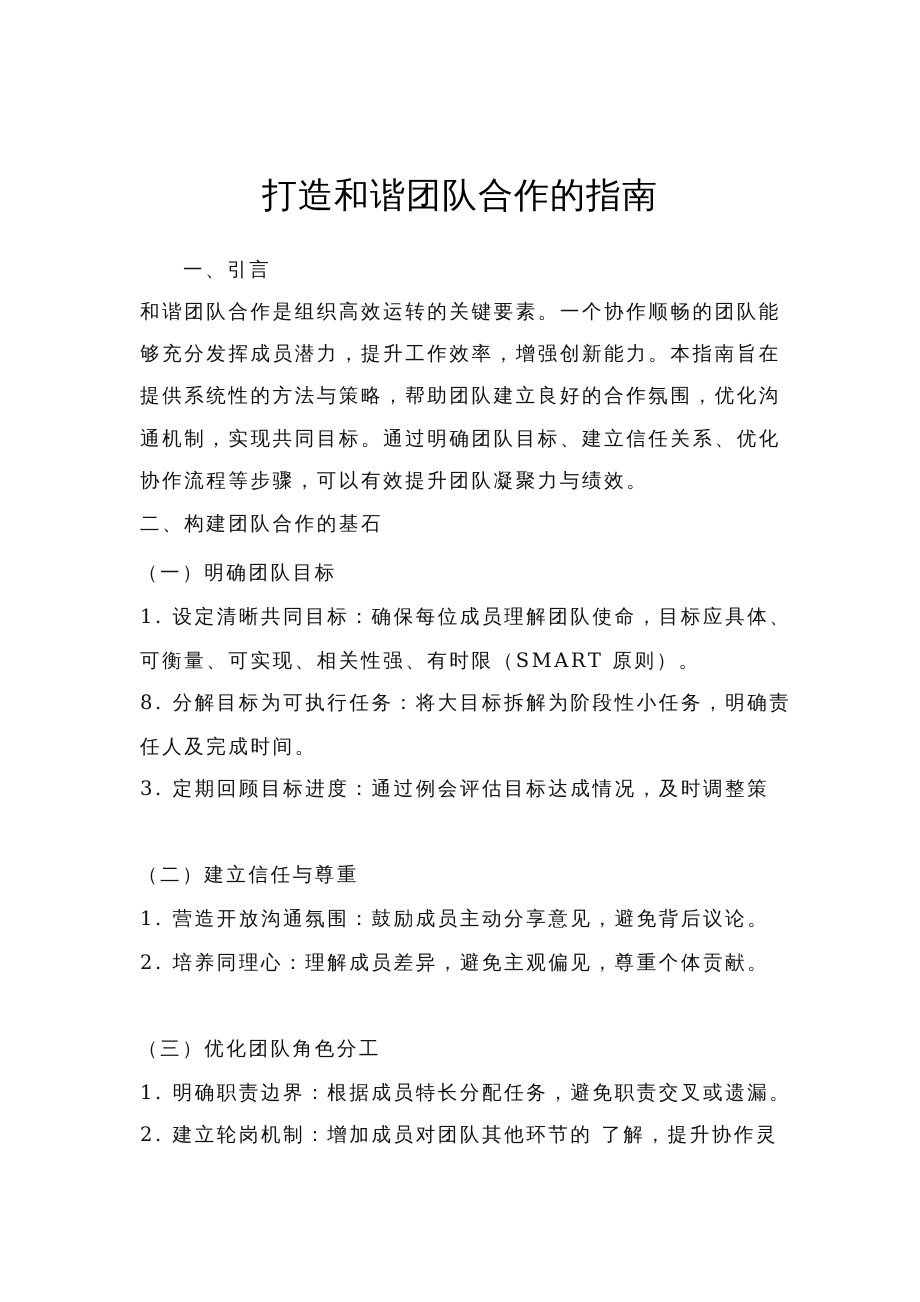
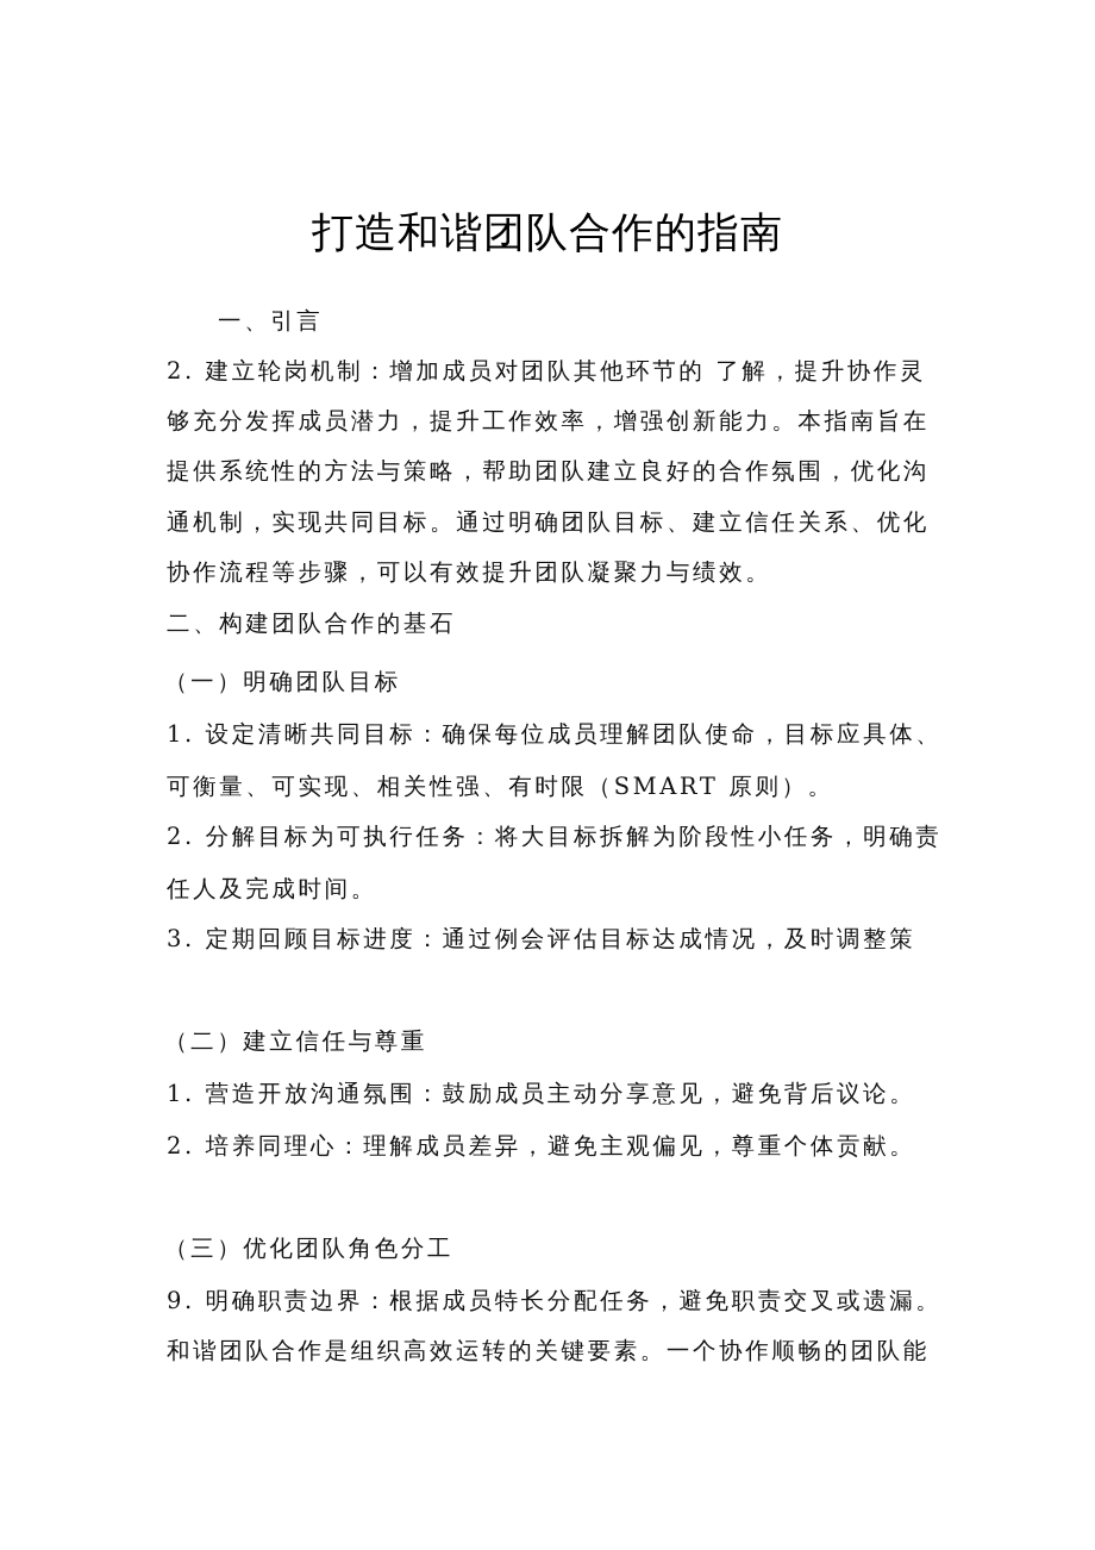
  打造和谐团队合作的指南
  一、引言
- 和谐团队合作是组织高效运转的关键要素。一个协作顺畅的团队能
+ 2. 建立轮岗机制：增加成员对团队其他环节的 了解，提升协作灵
  够充分发挥成员潜力，提升工作效率，增强创新能力。本指南旨在
  提供系统性的方法与策略，帮助团队建立良好的合作氛围，优化沟
  通机制，实现共同目标。通过明确团队目标、建立信任关系、优化
  协作流程等步骤，可以有效提升团队凝聚力与绩效。
  二、构建团队合作的基石
  （一）明确团队目标
  1. 设定清晰共同目标：确保每位成员理解团队使命，目标应具体、
  可衡量、可实现、相关性强、有时限（SMART 原则）。
- 8. 分解目标为可执行任务：将大目标拆解为阶段性小任务，明确责
+ 2. 分解目标为可执行任务：将大目标拆解为阶段性小任务，明确责
  任人及完成时间。
  3. 定期回顾目标进度：通过例会评估目标达成情况，及时调整策
  （二）建立信任与尊重
  1. 营造开放沟通氛围：鼓励成员主动分享意见，避免背后议论。
  2. 培养同理心：理解成员差异，避免主观偏见，尊重个体贡献。
  （三）优化团队角色分工
- 1. 明确职责边界：根据成员特长分配任务，避免职责交叉或遗漏。
+ 9. 明确职责边界：根据成员特长分配任务，避免职责交叉或遗漏。
- 2. 建立轮岗机制：增加成员对团队其他环节的 了解，提升协作灵
+ 和谐团队合作是组织高效运转的关键要素。一个协作顺畅的团队能
